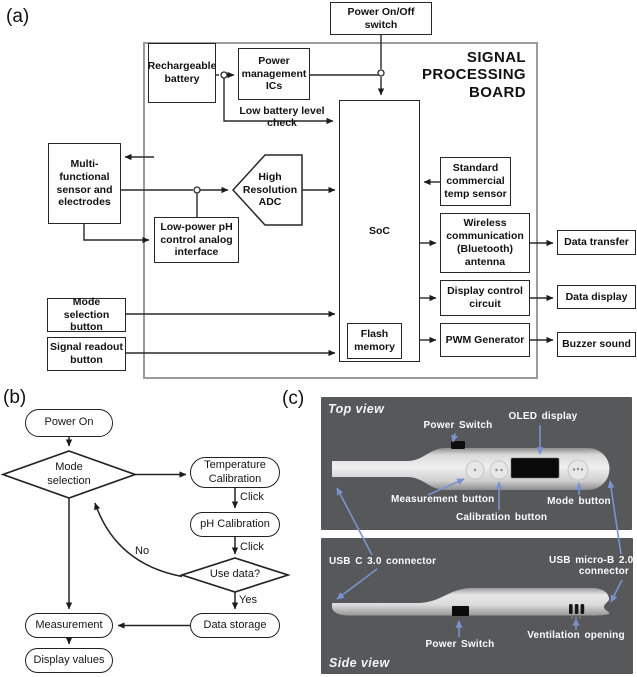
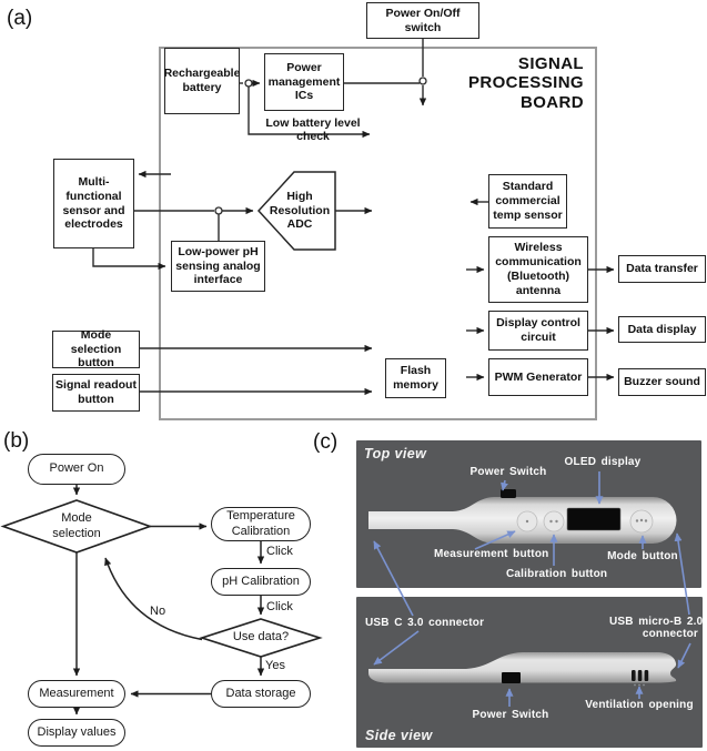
  (a)
  SIGNAL PROCESSING BOARD
  Power On/Off switch
  Rechargeable battery
  Power management ICs
  Low battery level check
  Multi-functional sensor and electrodes
  High Resolution ADC
- Low-power pH control analog interface
+ Low-power pH sensing analog interface
  Mode selection button
  Signal readout button
- SoC
  Flash memory
  Standard commercial temp sensor
  Wireless communication (Bluetooth) antenna
  Display control circuit
  PWM Generator
  Data transfer
  Data display
  Buzzer sound
  (b)
  Power On
  Mode selection
  Temperature Calibration
  pH Calibration
  Use data?
  Data storage
  Measurement
  Display values
  Click
  Click
  Yes
  No
  (c)
  Top view
  Side view
  Power Switch
  OLED display
  Measurement button
  Calibration button
  Mode button
  USB C 3.0 connector
  USB micro-B 2.0
  connector
  Power Switch
  Ventilation opening
